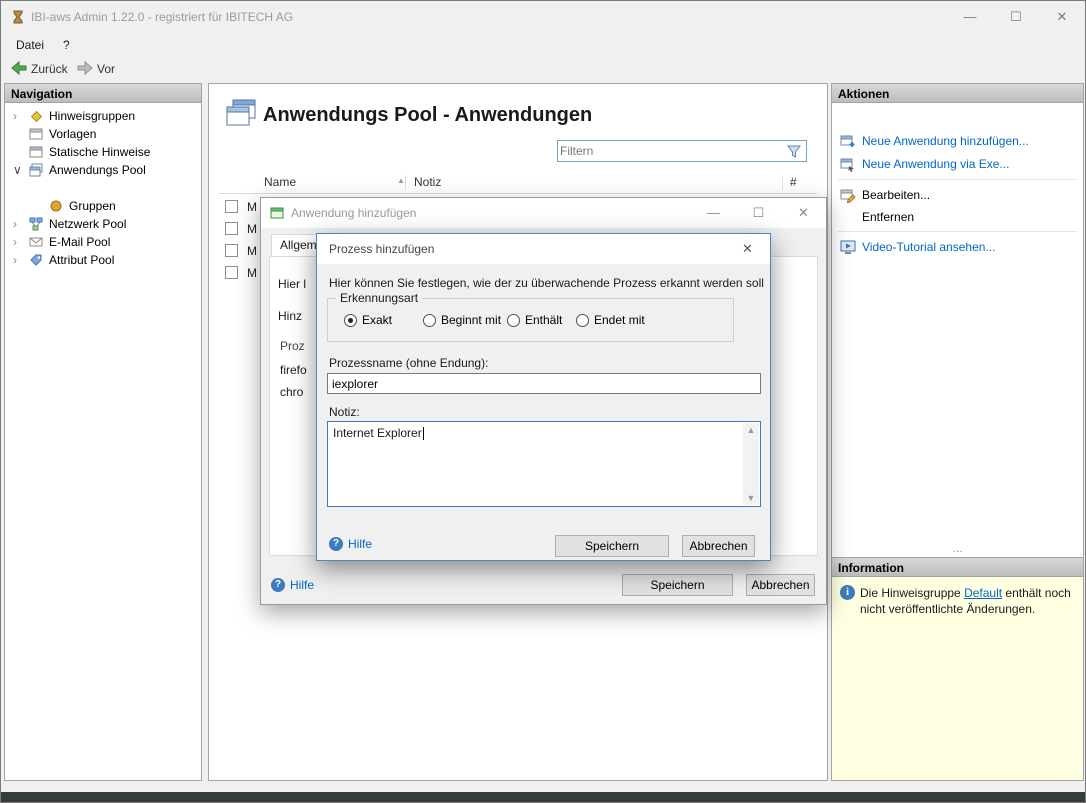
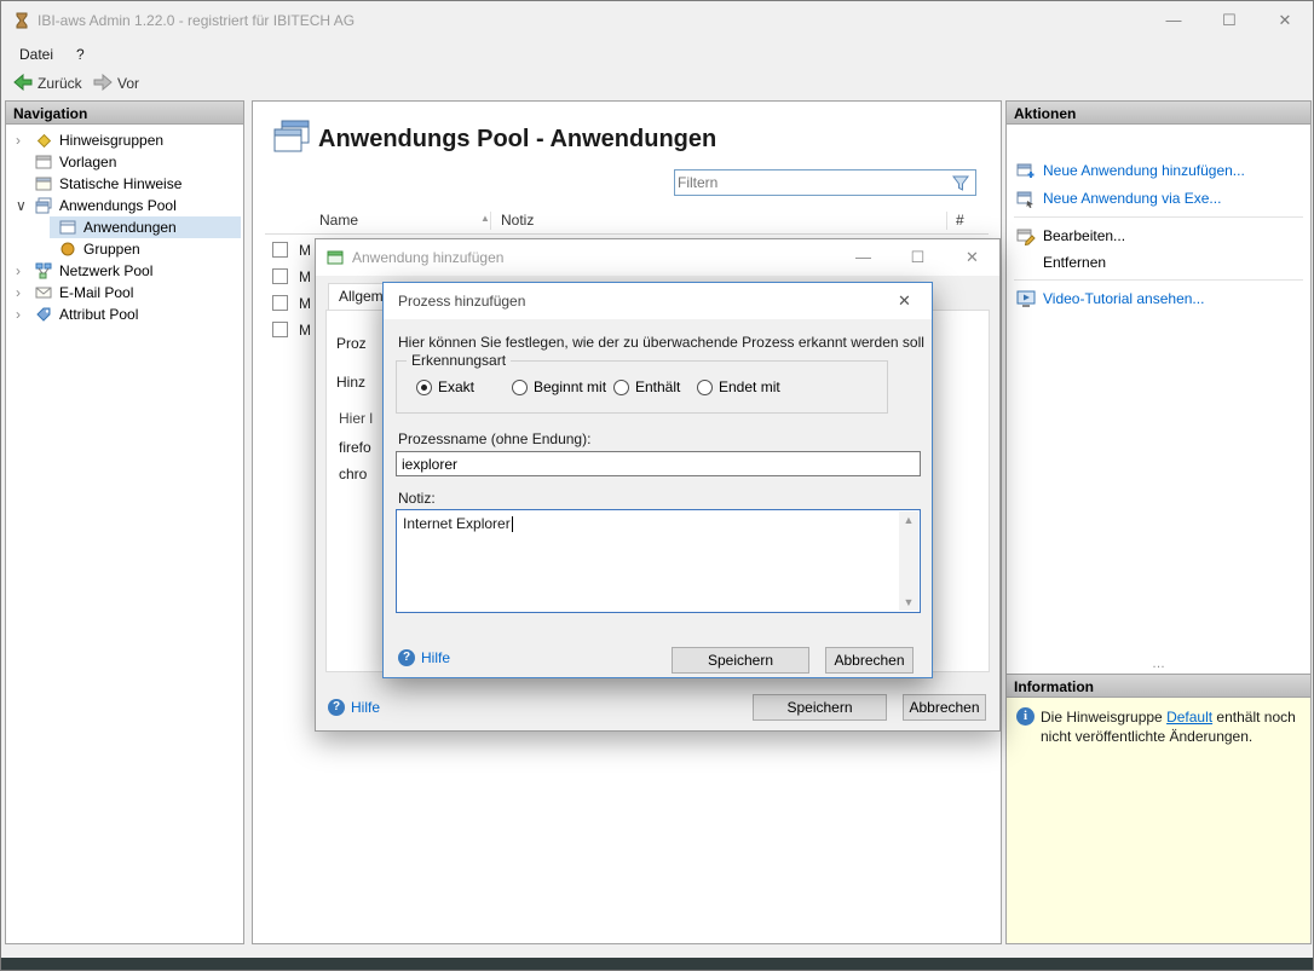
  IBI-aws Admin 1.22.0 - registriert für IBITECH AG
  —
  ☐
  ✕
  Datei
  ?
  Zurück
  Vor
  Navigation
  ›
  Hinweisgruppen
  Vorlagen
  Statische Hinweise
  ∨
  Anwendungs Pool
+ Anwendungen
  Gruppen
  ›
  Netzwerk Pool
  ›
  E-Mail Pool
  ›
  Attribut Pool
  Anwendungs Pool - Anwendungen
  Filtern
  Name
  ▲
  Notiz
  #
  M
  M
  M
  M
  Aktionen
  Neue Anwendung hinzufügen...
  Neue Anwendung via Exe...
  Bearbeiten...
  Entfernen
  Video-Tutorial ansehen...
  …
  Information
  i
  Die Hinweisgruppe Default enthält noch nicht veröffentlichte Änderungen.
  Anwendung hinzufügen
  —
  ☐
  ✕
  Allgem
- Hier l
+ Proz
  Hinz
- Proz
+ Hier l
  firefo
  chro
  ?
  Hilfe
  Speichern
  Abbrechen
  Prozess hinzufügen
  ✕
  Hier können Sie festlegen, wie der zu überwachende Prozess erkannt werden soll
  Erkennungsart
  Exakt
  Beginnt mit
  Enthält
  Endet mit
  Prozessname (ohne Endung):
  iexplorer
  Notiz:
  Internet Explorer
  ▲
  ▼
  ?
  Hilfe
  Speichern
  Abbrechen
